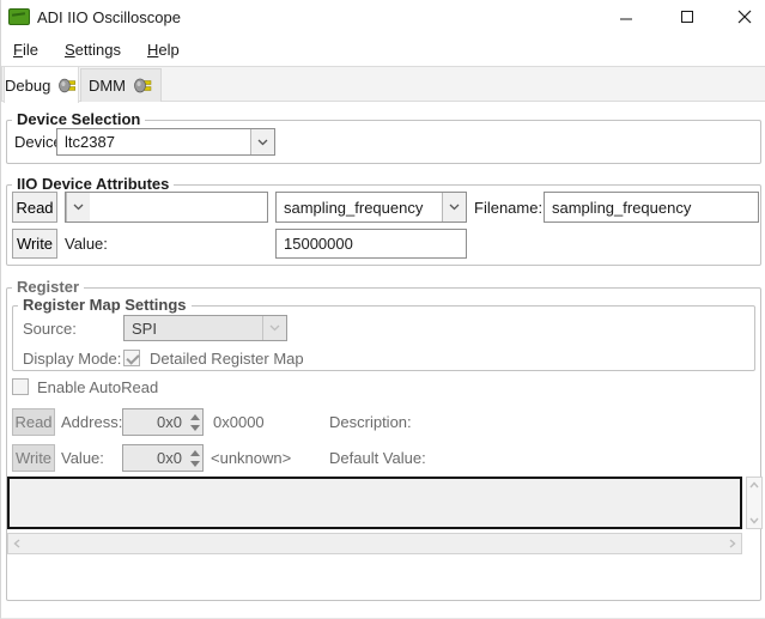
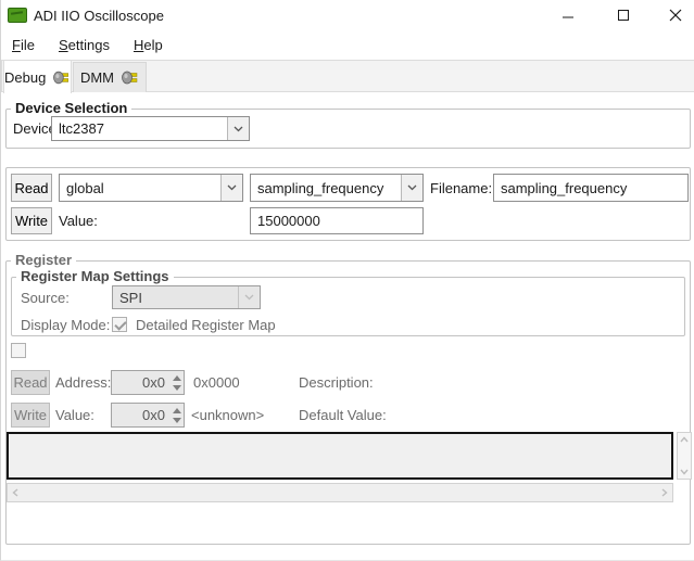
  ADI IIO Oscilloscope
  File
  Settings
  Help
  Debug
  DMM
  Device Selection
  Devic
  ltc2387
- IIO Device Attributes
  Read
+ global
  sampling_frequency
  Filename:
  sampling_frequency
  Write
  Value:
  15000000
  Register
  Register Map Settings
  Source:
  SPI
  Display Mode:
  Detailed Register Map
- Enable AutoRead
  Read
  Address:
  0x0
  0x0000
  Description:
  Write
  Value:
  0x0
  <unknown>
  Default Value:
